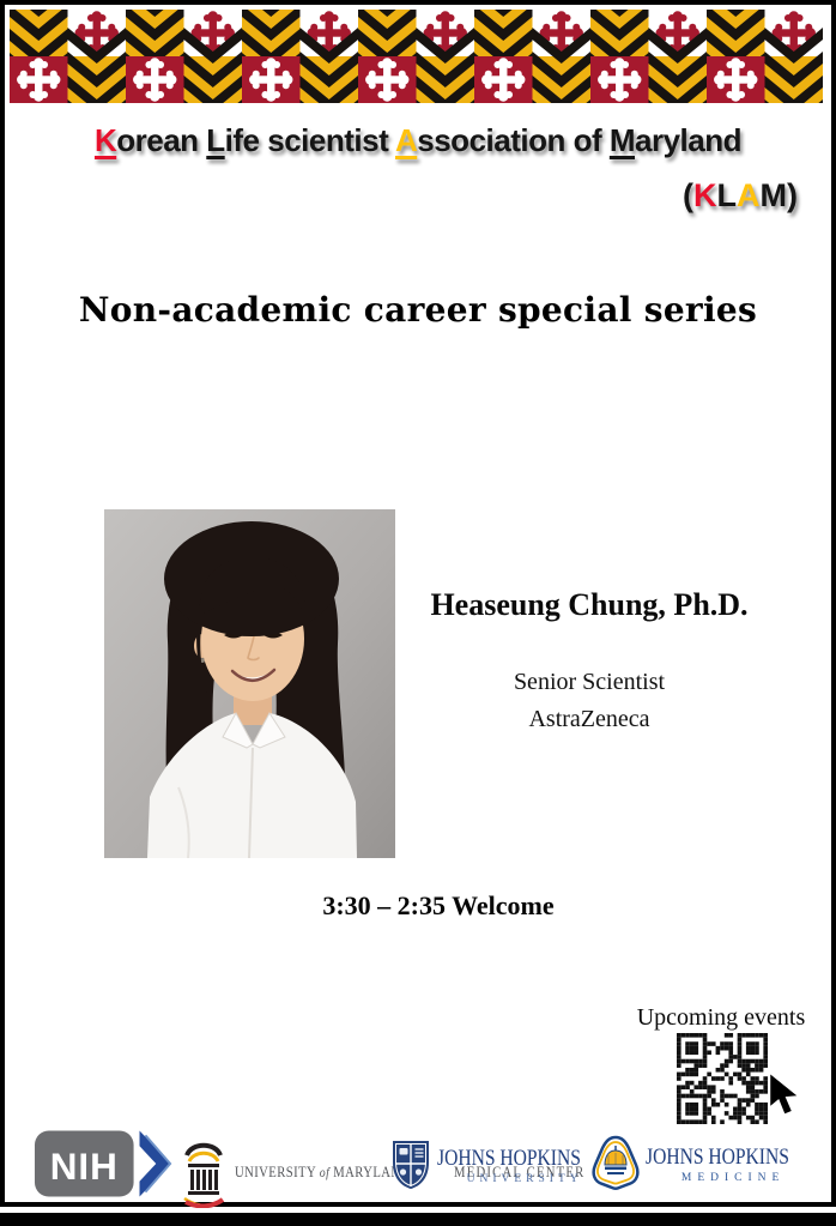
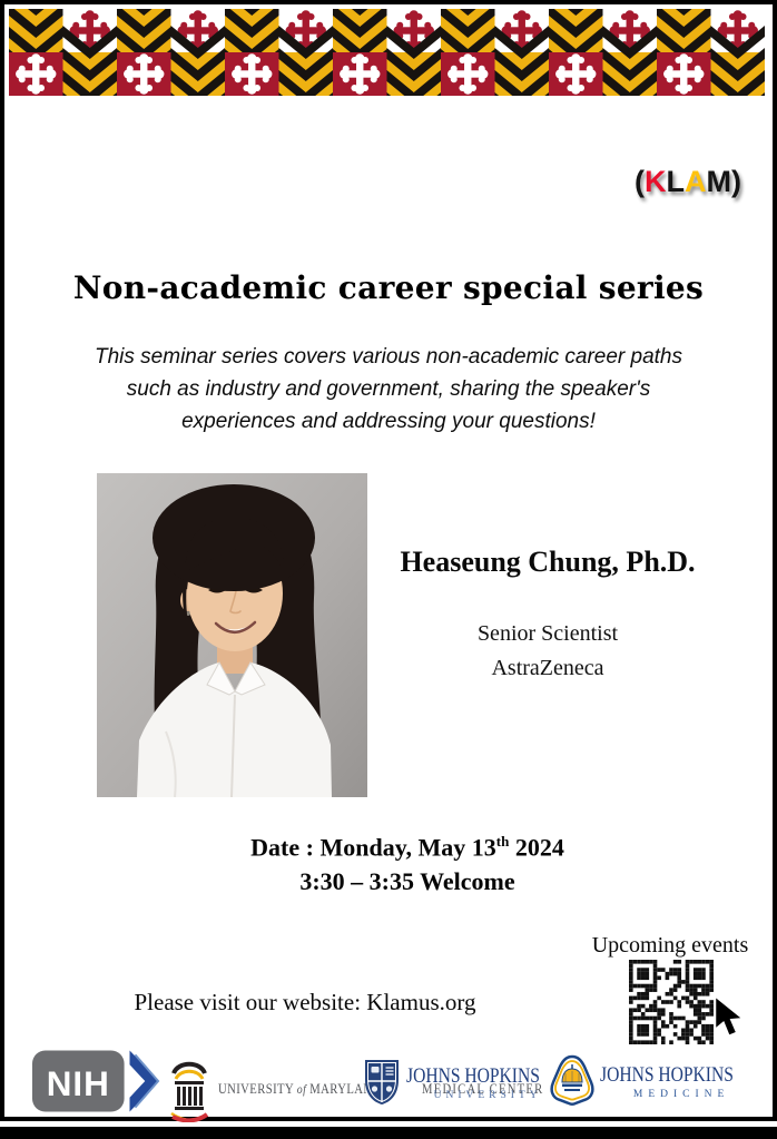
- Korean Life scientist Association of Maryland
  (KLAM)
  Non-academic career special series
+ This seminar series covers various non-academic career paths
+ such as industry and government, sharing the speaker's
+ experiences and addressing your questions!
  Heaseung Chung, Ph.D.
  Senior Scientist
  AstraZeneca
+ Date : Monday, May 13th 2024
- 3:30 – 2:35 Welcome
+ 3:30 – 3:35 Welcome
  Upcoming events
+ Please visit our website: Klamus.org
  NIH
  UNIVERSITY of MARYLA MEDICAL CENTER
  JOHNS HOPKINS
  UNIVERSITY
  JOHNS HOPKINS
  MEDICINE
